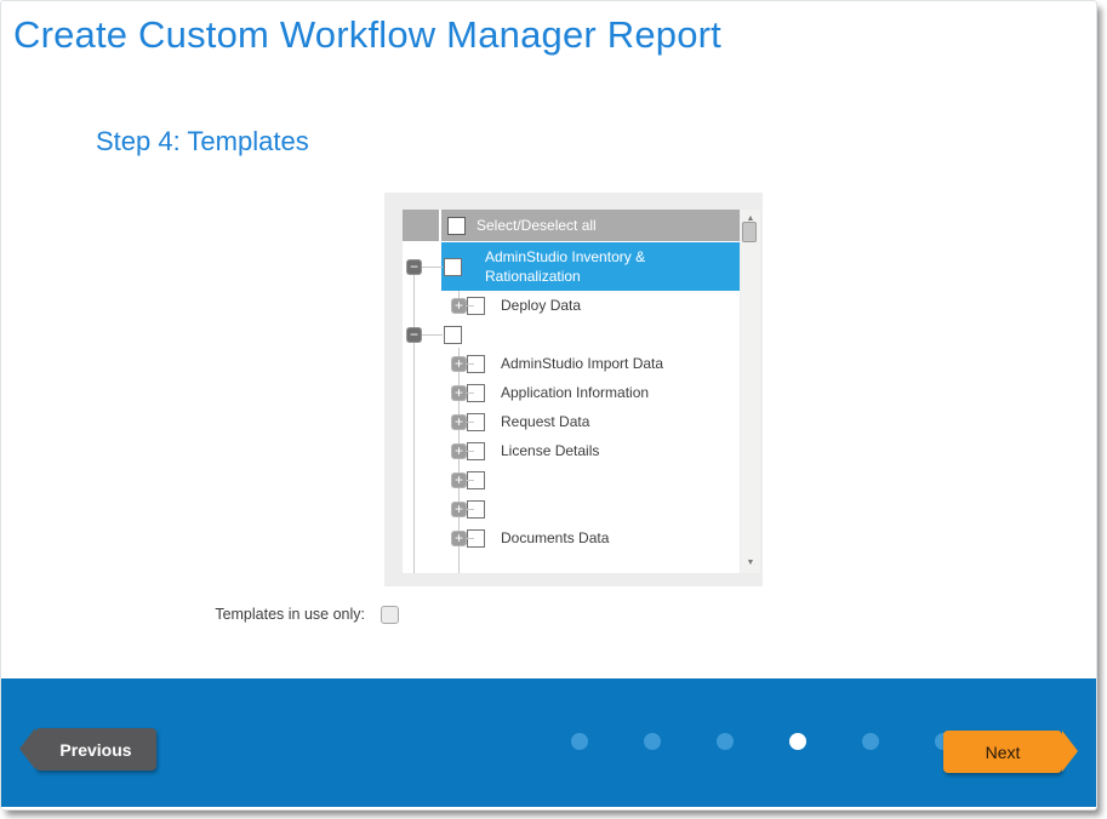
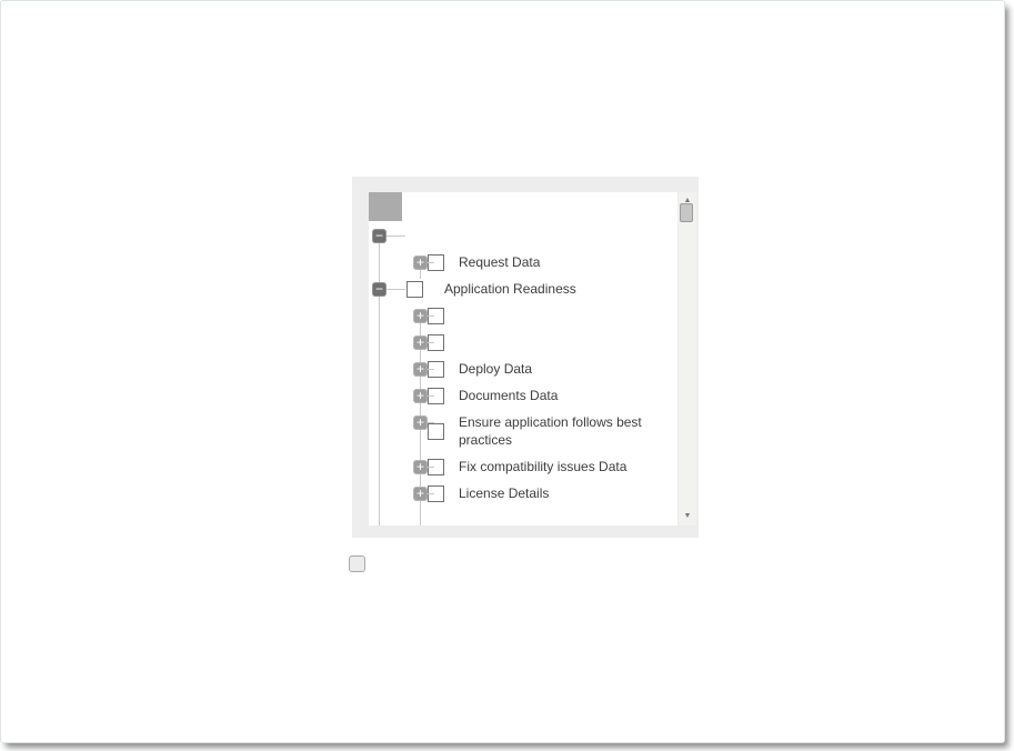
- Create Custom Workflow Manager Report
- Step 4: Templates
- Select/Deselect all
  −
- AdminStudio Inventory & Rationalization
  +
- Deploy Data
+ Request Data
  −
+ Application Readiness
  +
- AdminStudio Import Data
  +
- Application Information
  +
- Request Data
+ Deploy Data
  +
- License Details
+ Documents Data
  +
+ Ensure application follows best practices
  +
+ Fix compatibility issues Data
  +
- Documents Data
+ License Details
- Templates in use only:
- Previous
- Next
